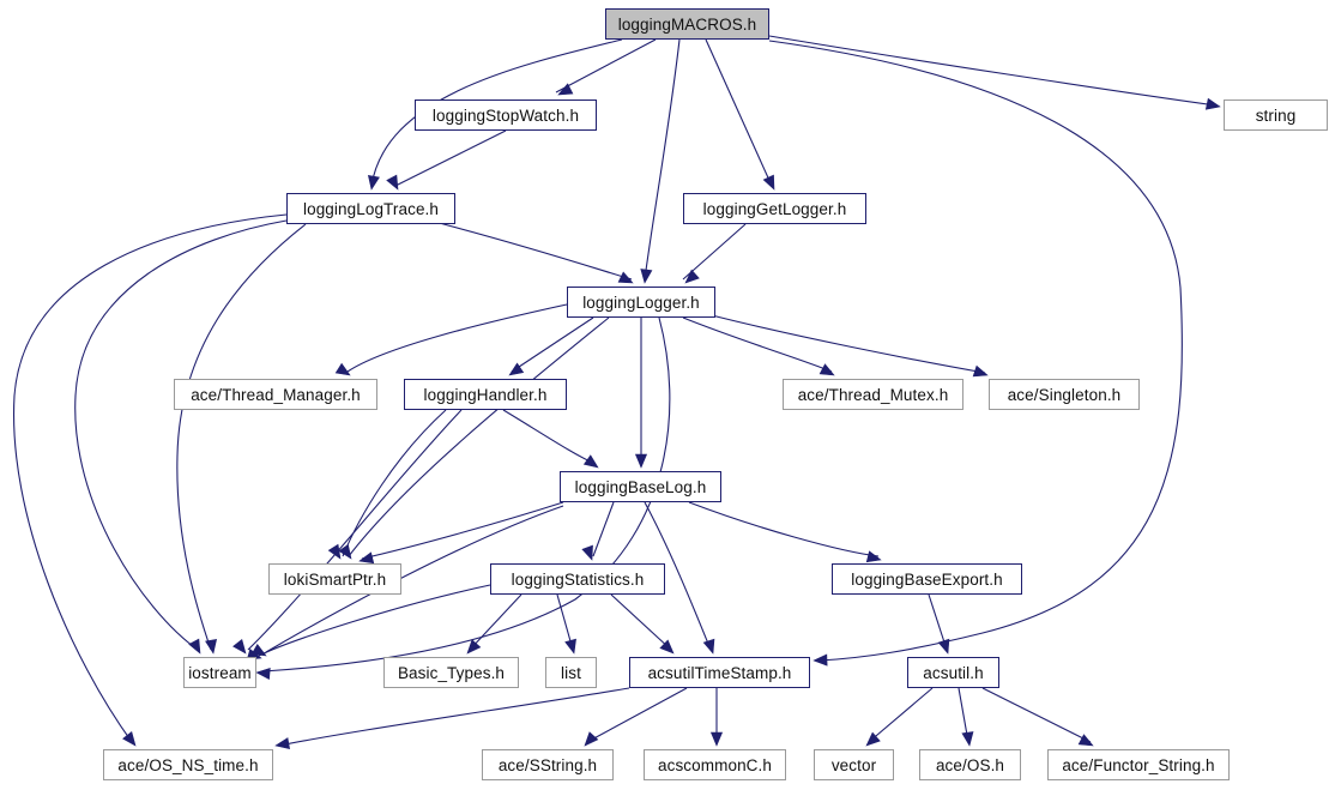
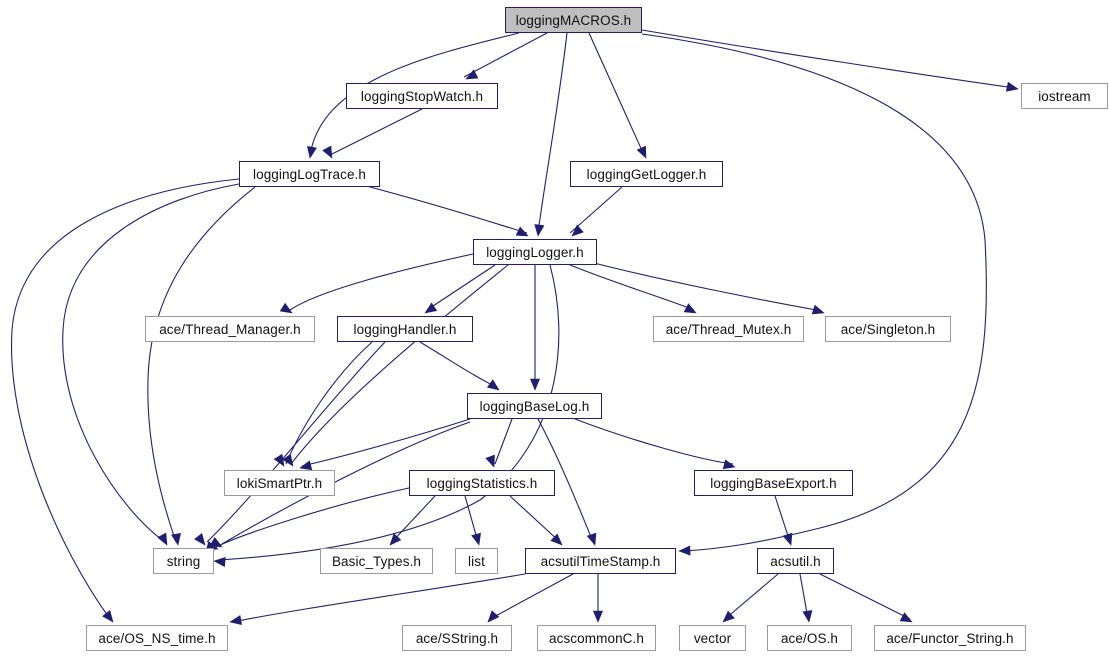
  loggingMACROS.h
  loggingStopWatch.h
- string
+ iostream
  loggingLogTrace.h
  loggingGetLogger.h
  loggingLogger.h
  ace/Thread_Manager.h
  loggingHandler.h
  ace/Thread_Mutex.h
  ace/Singleton.h
  loggingBaseLog.h
  lokiSmartPtr.h
  loggingStatistics.h
  loggingBaseExport.h
- iostream
+ string
  Basic_Types.h
  list
  acsutilTimeStamp.h
  acsutil.h
  ace/OS_NS_time.h
  ace/SString.h
  acscommonC.h
  vector
  ace/OS.h
  ace/Functor_String.h
